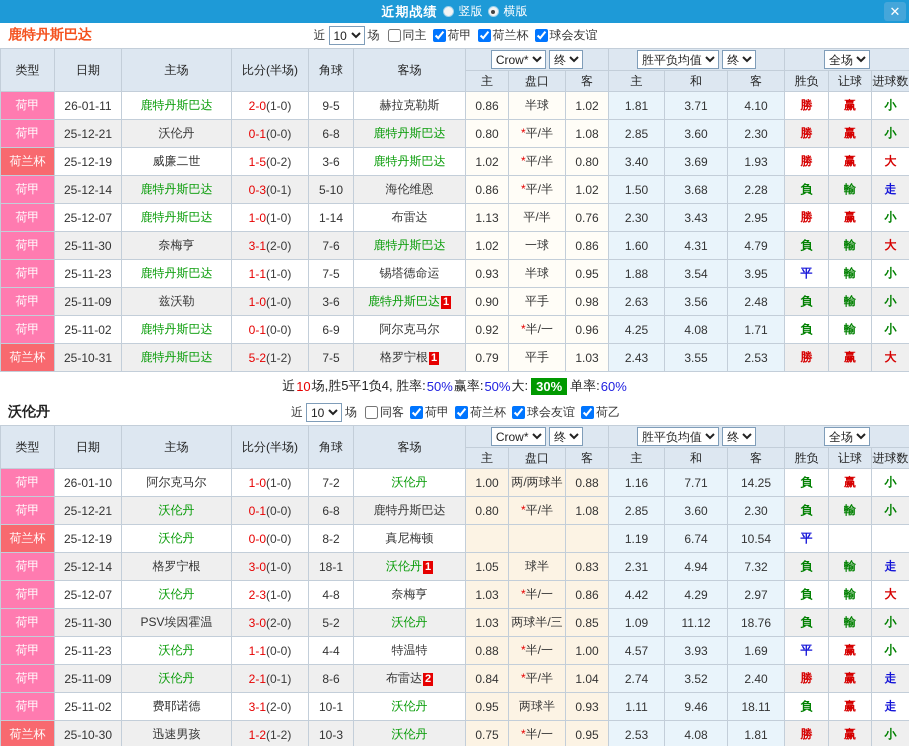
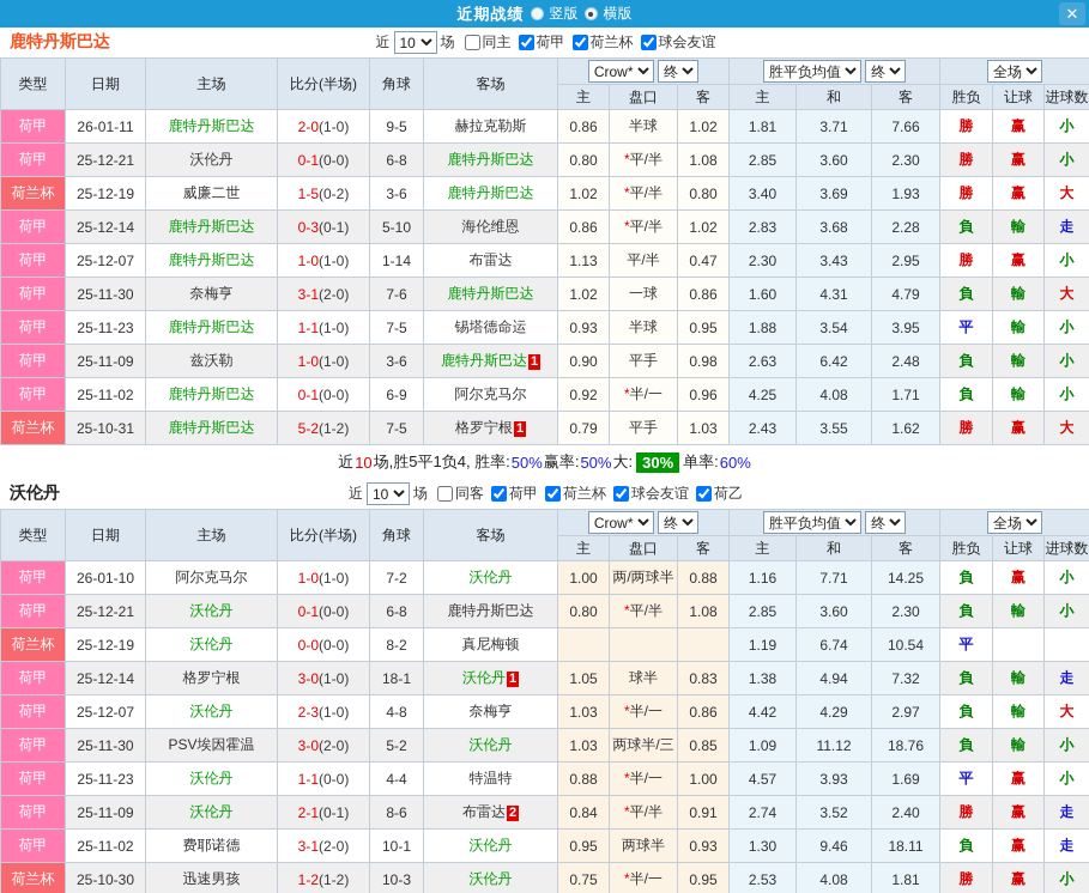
  近期战绩
  竖版
  横版
  ✕
  鹿特丹斯巴达
  近
  10
  场
  同主
  荷甲
  荷兰杯
  球会友谊
  类型	日期	主场	比分(半场)	角球	客场	Crow* 终	胜平负均值 终	全场
  主	盘口	客	主	和	客	胜负	让球	进球数
- 荷甲	26-01-11	鹿特丹斯巴达	2-0(1-0)	9-5	赫拉克勒斯	0.86	半球	1.02	1.81	3.71	4.10	勝	赢	小
+ 荷甲	26-01-11	鹿特丹斯巴达	2-0(1-0)	9-5	赫拉克勒斯	0.86	半球	1.02	1.81	3.71	7.66	勝	赢	小
  荷甲	25-12-21	沃伦丹	0-1(0-0)	6-8	鹿特丹斯巴达	0.80	*平/半	1.08	2.85	3.60	2.30	勝	赢	小
  荷兰杯	25-12-19	威廉二世	1-5(0-2)	3-6	鹿特丹斯巴达	1.02	*平/半	0.80	3.40	3.69	1.93	勝	赢	大
- 荷甲	25-12-14	鹿特丹斯巴达	0-3(0-1)	5-10	海伦维恩	0.86	*平/半	1.02	1.50	3.68	2.28	負	輸	走
+ 荷甲	25-12-14	鹿特丹斯巴达	0-3(0-1)	5-10	海伦维恩	0.86	*平/半	1.02	2.83	3.68	2.28	負	輸	走
- 荷甲	25-12-07	鹿特丹斯巴达	1-0(1-0)	1-14	布雷达	1.13	平/半	0.76	2.30	3.43	2.95	勝	赢	小
+ 荷甲	25-12-07	鹿特丹斯巴达	1-0(1-0)	1-14	布雷达	1.13	平/半	0.47	2.30	3.43	2.95	勝	赢	小
  荷甲	25-11-30	奈梅亨	3-1(2-0)	7-6	鹿特丹斯巴达	1.02	一球	0.86	1.60	4.31	4.79	負	輸	大
  荷甲	25-11-23	鹿特丹斯巴达	1-1(1-0)	7-5	锡塔德命运	0.93	半球	0.95	1.88	3.54	3.95	平	輸	小
- 荷甲	25-11-09	兹沃勒	1-0(1-0)	3-6	鹿特丹斯巴达 1	0.90	平手	0.98	2.63	3.56	2.48	負	輸	小
+ 荷甲	25-11-09	兹沃勒	1-0(1-0)	3-6	鹿特丹斯巴达 1	0.90	平手	0.98	2.63	6.42	2.48	負	輸	小
  荷甲	25-11-02	鹿特丹斯巴达	0-1(0-0)	6-9	阿尔克马尔	0.92	*半/一	0.96	4.25	4.08	1.71	負	輸	小
- 荷兰杯	25-10-31	鹿特丹斯巴达	5-2(1-2)	7-5	格罗宁根 1	0.79	平手	1.03	2.43	3.55	2.53	勝	赢	大
+ 荷兰杯	25-10-31	鹿特丹斯巴达	5-2(1-2)	7-5	格罗宁根 1	0.79	平手	1.03	2.43	3.55	1.62	勝	赢	大
  近
  10
  场,胜5平1负4, 胜率:
  50%
  赢率:
  50%
  大:
  30%
  单率:
  60%
  沃伦丹
  近
  10
  场
  同客
  荷甲
  荷兰杯
  球会友谊
  荷乙
  类型	日期	主场	比分(半场)	角球	客场	Crow* 终	胜平负均值 终	全场
  主	盘口	客	主	和	客	胜负	让球	进球数
  荷甲	26-01-10	阿尔克马尔	1-0(1-0)	7-2	沃伦丹	1.00	两/两球半	0.88	1.16	7.71	14.25	負	赢	小
  荷甲	25-12-21	沃伦丹	0-1(0-0)	6-8	鹿特丹斯巴达	0.80	*平/半	1.08	2.85	3.60	2.30	負	輸	小
  荷兰杯	25-12-19	沃伦丹	0-0(0-0)	8-2	真尼梅顿				1.19	6.74	10.54	平
- 荷甲	25-12-14	格罗宁根	3-0(1-0)	18-1	沃伦丹 1	1.05	球半	0.83	2.31	4.94	7.32	負	輸	走
+ 荷甲	25-12-14	格罗宁根	3-0(1-0)	18-1	沃伦丹 1	1.05	球半	0.83	1.38	4.94	7.32	負	輸	走
  荷甲	25-12-07	沃伦丹	2-3(1-0)	4-8	奈梅亨	1.03	*半/一	0.86	4.42	4.29	2.97	負	輸	大
  荷甲	25-11-30	PSV埃因霍温	3-0(2-0)	5-2	沃伦丹	1.03	两球半/三	0.85	1.09	11.12	18.76	負	輸	小
  荷甲	25-11-23	沃伦丹	1-1(0-0)	4-4	特温特	0.88	*半/一	1.00	4.57	3.93	1.69	平	赢	小
- 荷甲	25-11-09	沃伦丹	2-1(0-1)	8-6	布雷达 2	0.84	*平/半	1.04	2.74	3.52	2.40	勝	赢	走
+ 荷甲	25-11-09	沃伦丹	2-1(0-1)	8-6	布雷达 2	0.84	*平/半	0.91	2.74	3.52	2.40	勝	赢	走
- 荷甲	25-11-02	费耶诺德	3-1(2-0)	10-1	沃伦丹	0.95	两球半	0.93	1.11	9.46	18.11	負	赢	走
+ 荷甲	25-11-02	费耶诺德	3-1(2-0)	10-1	沃伦丹	0.95	两球半	0.93	1.30	9.46	18.11	負	赢	走
  荷兰杯	25-10-30	迅速男孩	1-2(1-2)	10-3	沃伦丹	0.75	*半/一	0.95	2.53	4.08	1.81	勝	赢	小
